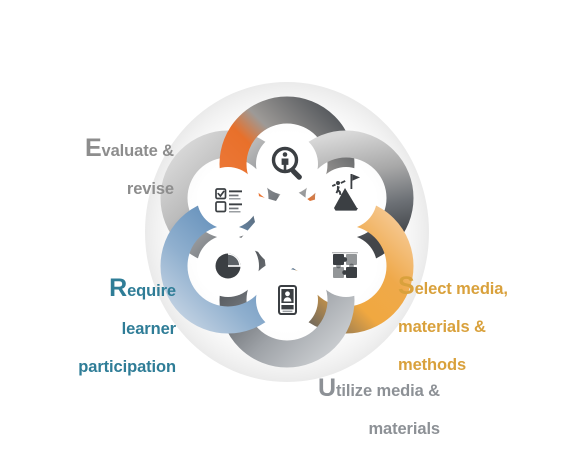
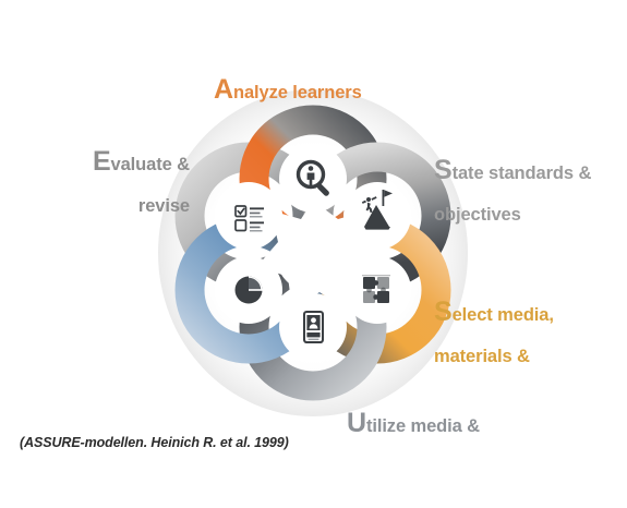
+ Analyze learners
+ State standards &
+ objectives
  Select media,
  materials &
- methods
  Utilize media &
- materials
- Require
- learner
- participation
  Evaluate &
  revise
+ (ASSURE-modellen. Heinich R. et al. 1999)
